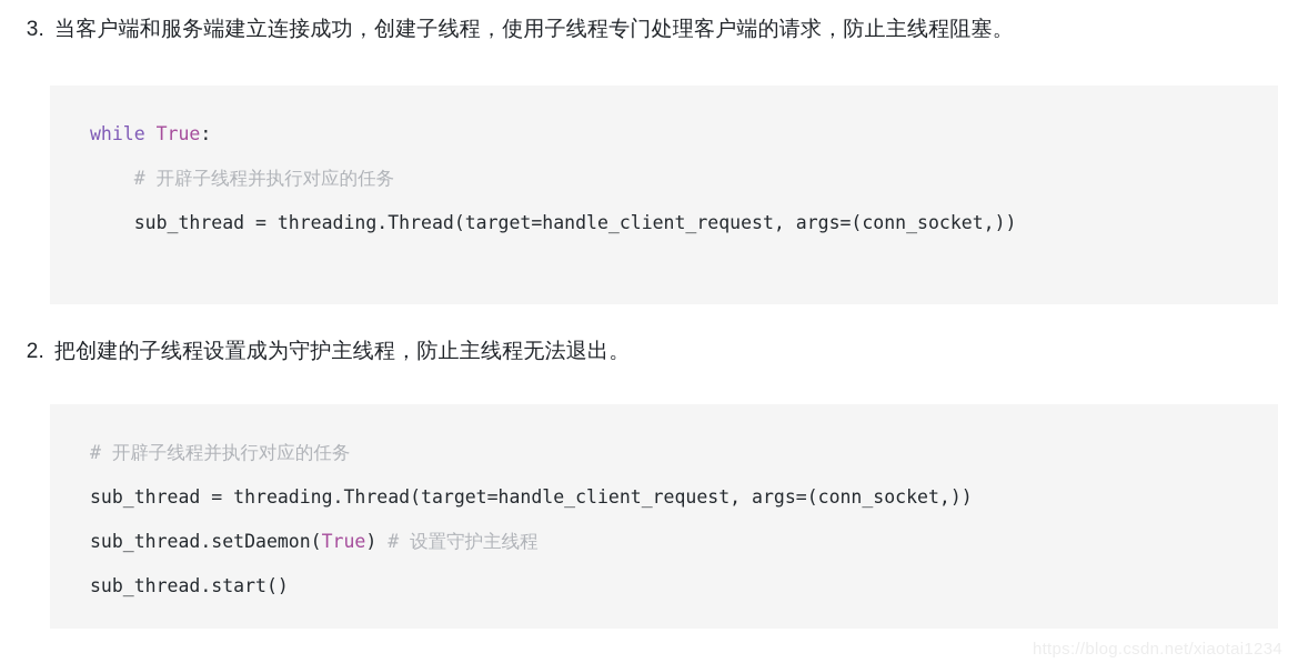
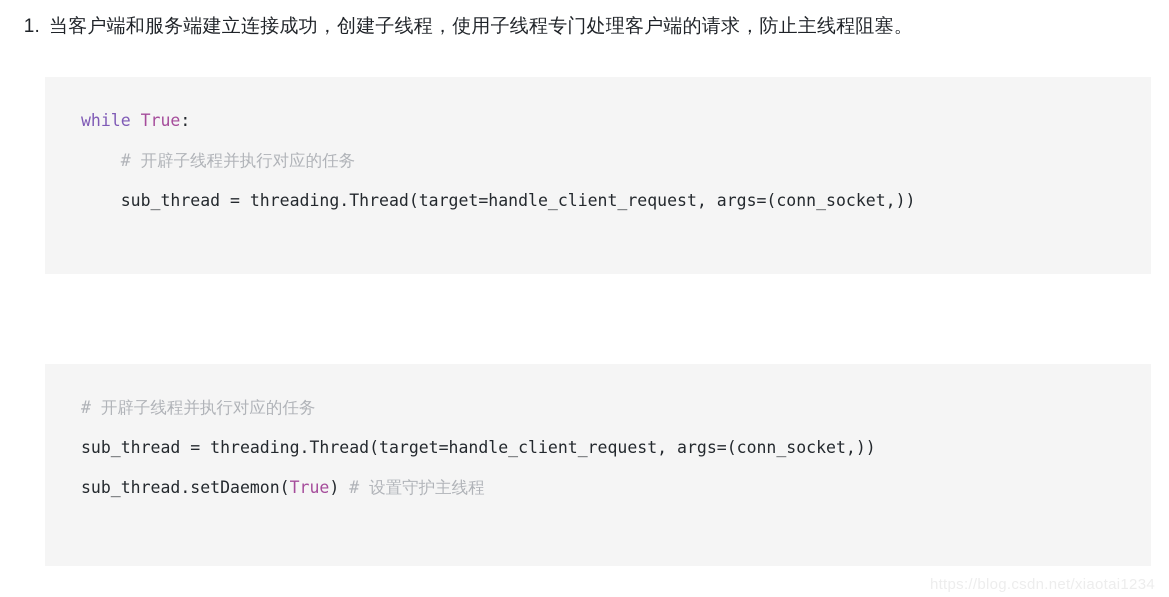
- 3.
+ 1.
  当客户端和服务端建立连接成功，创建子线程，使用子线程专门处理客户端的请求，防止主线程阻塞。
  while True:
  # 开辟子线程并执行对应的任务
  sub_thread = threading.Thread(target=handle_client_request, args=(conn_socket,))
- 2.
- 把创建的子线程设置成为守护主线程，防止主线程无法退出。
  # 开辟子线程并执行对应的任务
  sub_thread = threading.Thread(target=handle_client_request, args=(conn_socket,))
  sub_thread.setDaemon(True) # 设置守护主线程
- sub_thread.start()
